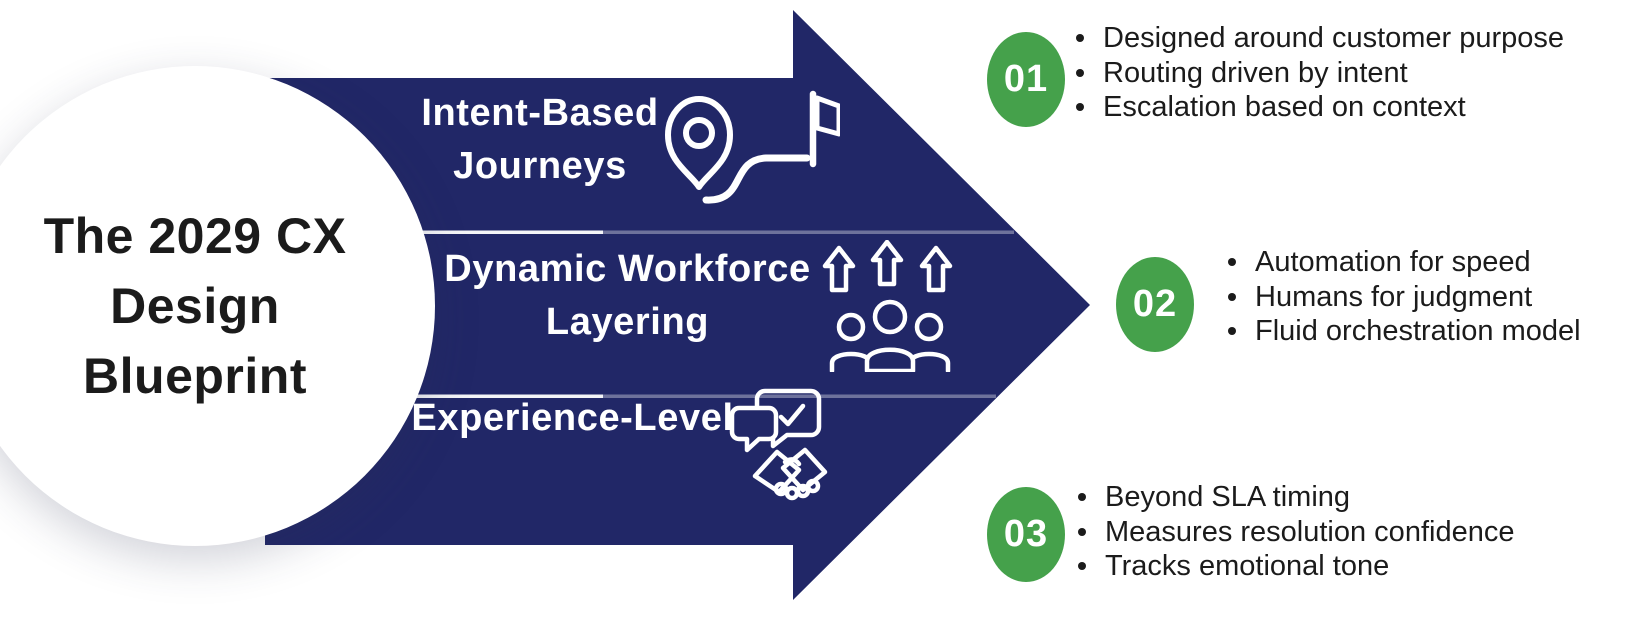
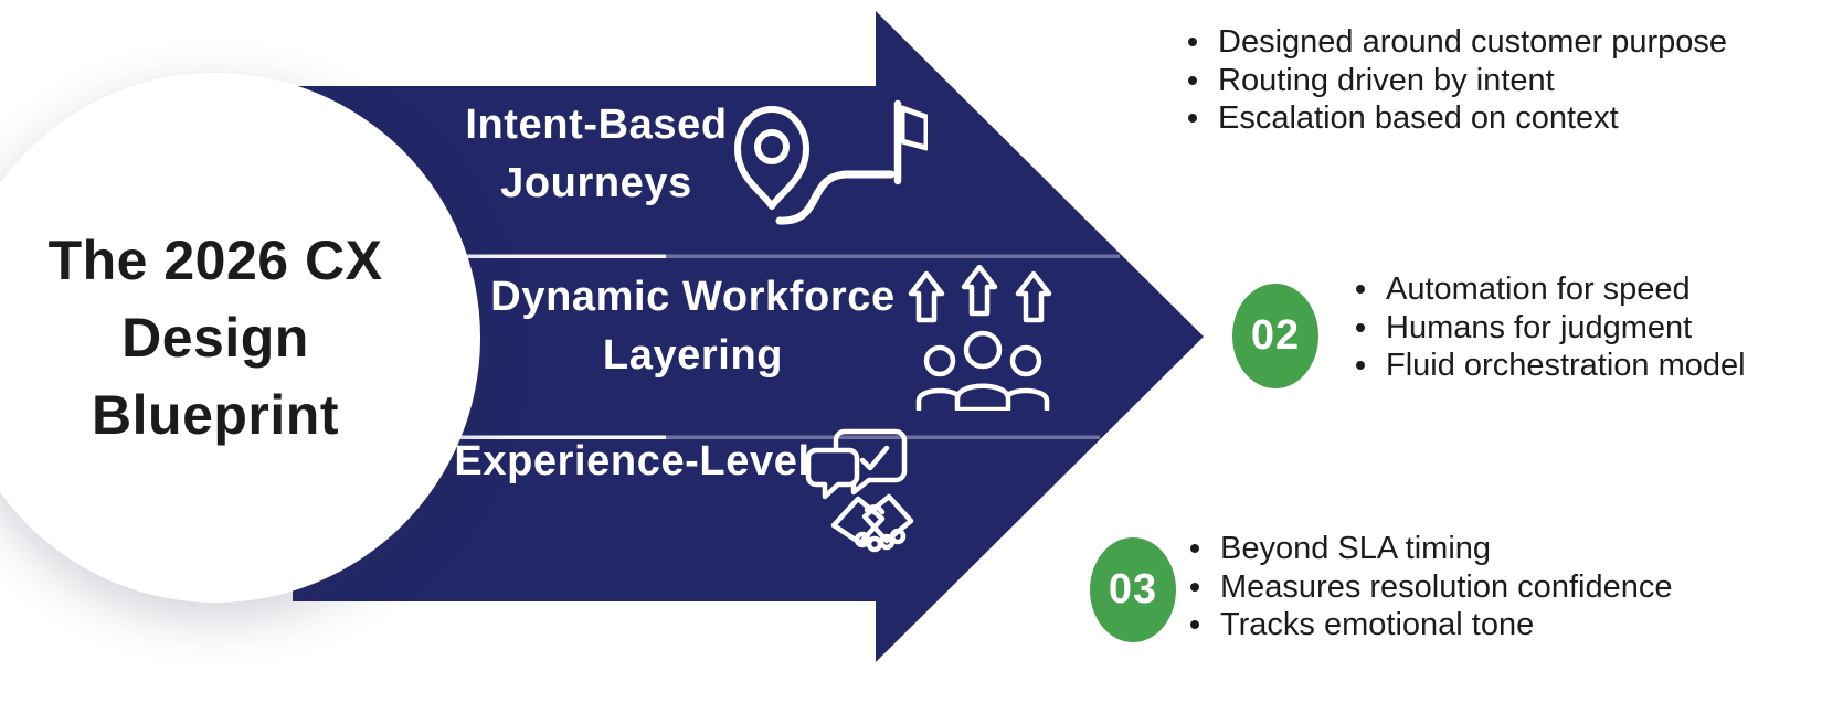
- The 2029 CX
+ The 2026 CX
  Design
  Blueprint
  Intent-Based
  Journeys
  Dynamic Workforce
  Layering
  Experience-Level
- 01
  02
  03
  Designed around customer purpose
  Routing driven by intent
  Escalation based on context
  Automation for speed
  Humans for judgment
  Fluid orchestration model
  Beyond SLA timing
  Measures resolution confidence
  Tracks emotional tone
